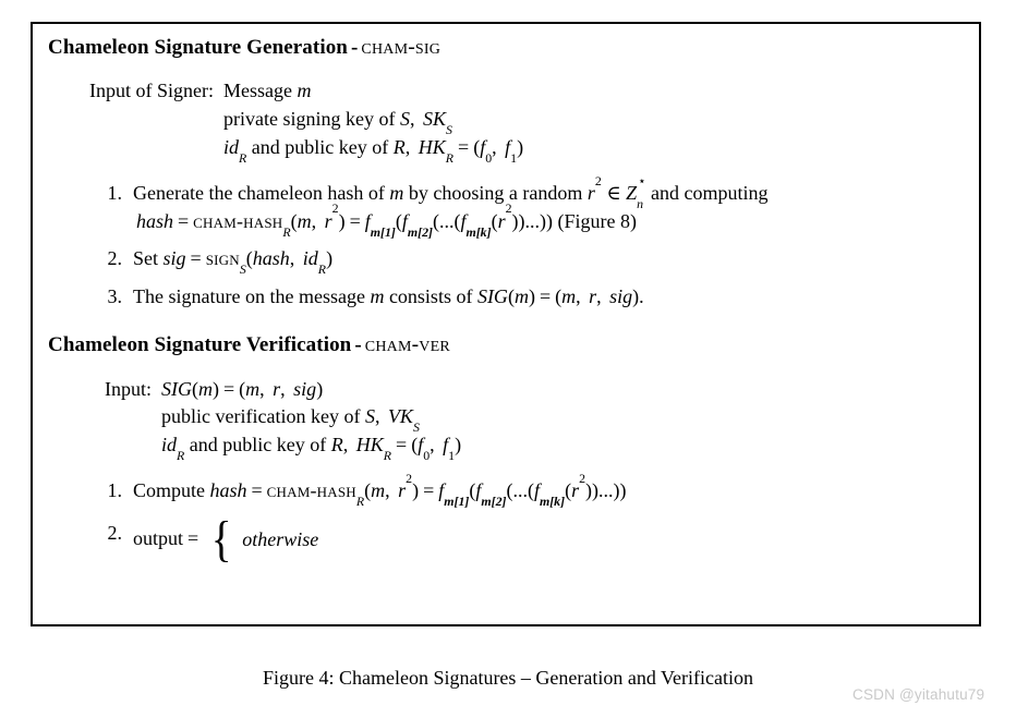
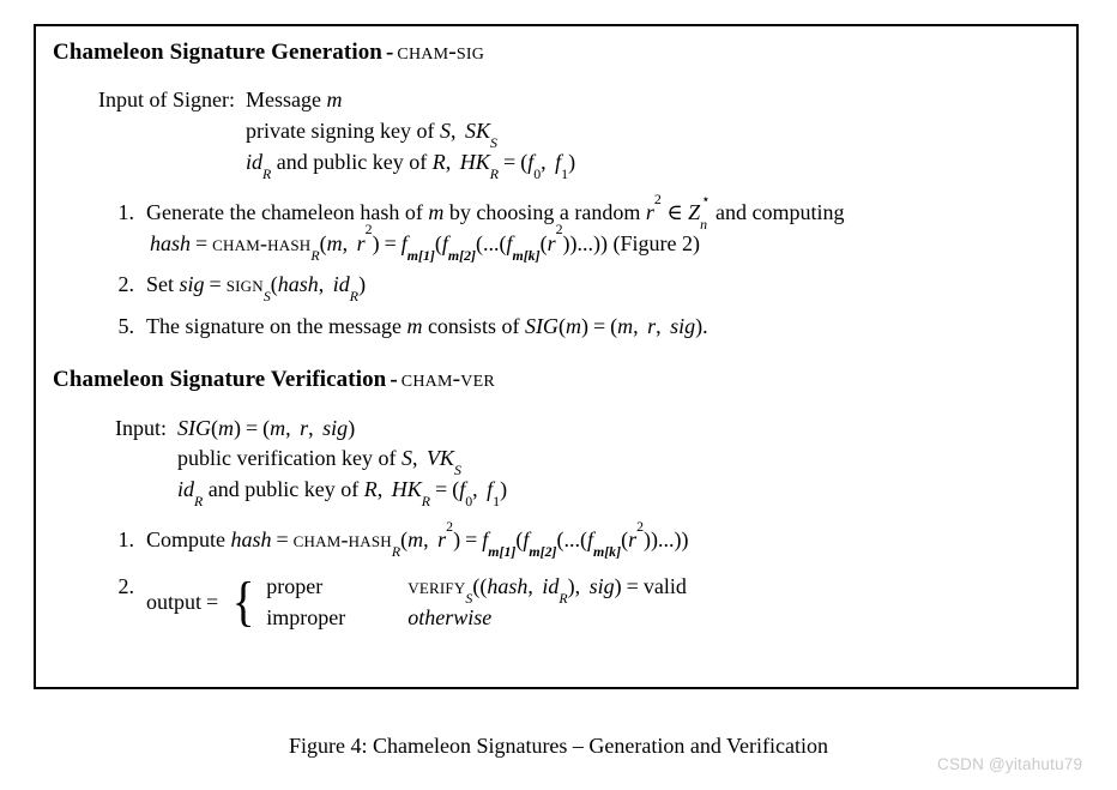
  Chameleon Signature Generation - cham-sig
  Input of Signer:
  Message m
  private signing key of S, SKS
  idR and public key of R, HKR= (f0, f1)
  1.
  Generate the chameleon hash of m by choosing a random r2 ∈ Zn⋆ and computing
- hash = cham-hashR(m, r2) = fm[1](fm[2](...(fm[k](r2))...)) (Figure 8)
+ hash = cham-hashR(m, r2) = fm[1](fm[2](...(fm[k](r2))...)) (Figure 2)
  2.
  Set sig = signS(hash, idR)
- 3.
+ 5.
  The signature on the message m consists of SIG(m) = (m, r, sig).
  Chameleon Signature Verification - cham-ver
  Input:
  SIG(m) = (m, r, sig)
  public verification key of S, VKS
  idR and public key of R, HKR= (f0, f1)
  1.
  Compute hash = cham-hashR(m, r2) = fm[1](fm[2](...(fm[k](r2))...))
  2.
  output
  =
  {
+ proper
+ verifyS((hash, idR), sig) = valid
+ improper
  otherwise
  Figure 4: Chameleon Signatures – Generation and Verification
  CSDN @yitahutu79
